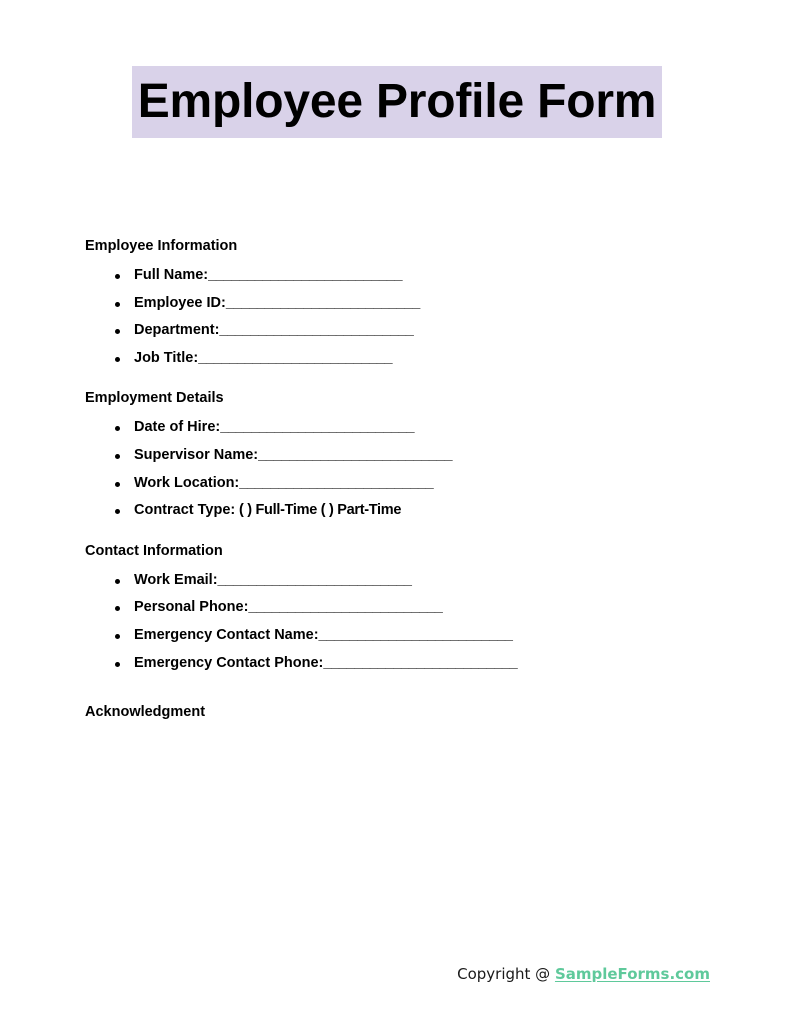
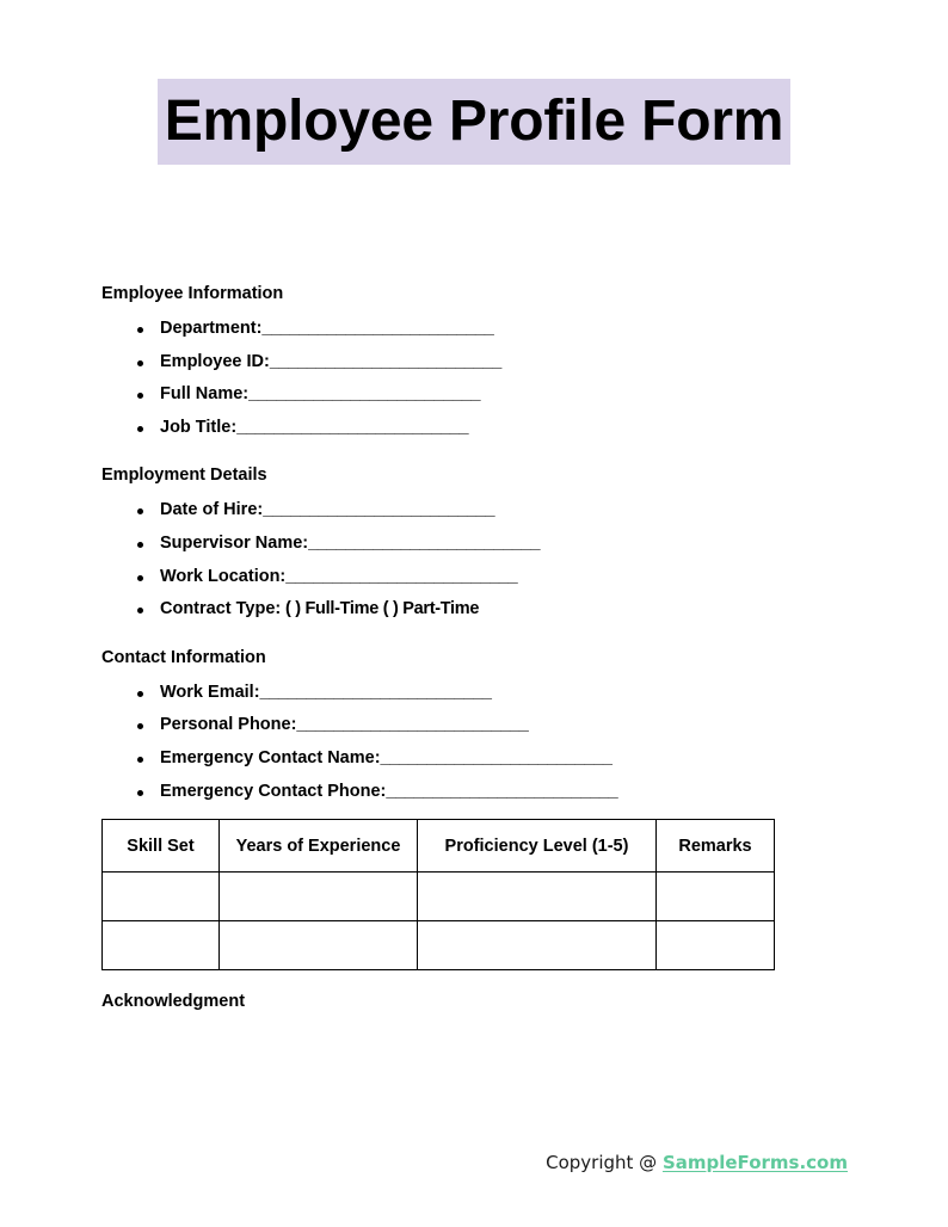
  Employee Profile Form
  Employee Information
- Full Name:_________________________
+ Department:_________________________
  Employee ID:_________________________
- Department:_________________________
+ Full Name:_________________________
  Job Title:_________________________
  Employment Details
  Date of Hire:_________________________
  Supervisor Name:_________________________
  Work Location:_________________________
  Contract Type: ( ) Full-Time ( ) Part-Time
  Contact Information
  Work Email:_________________________
  Personal Phone:_________________________
  Emergency Contact Name:_________________________
  Emergency Contact Phone:_________________________
+ Skill Set	Years of Experience	Proficiency Level (1-5)	Remarks
  Acknowledgment
  Copyright @ SampleForms.com
